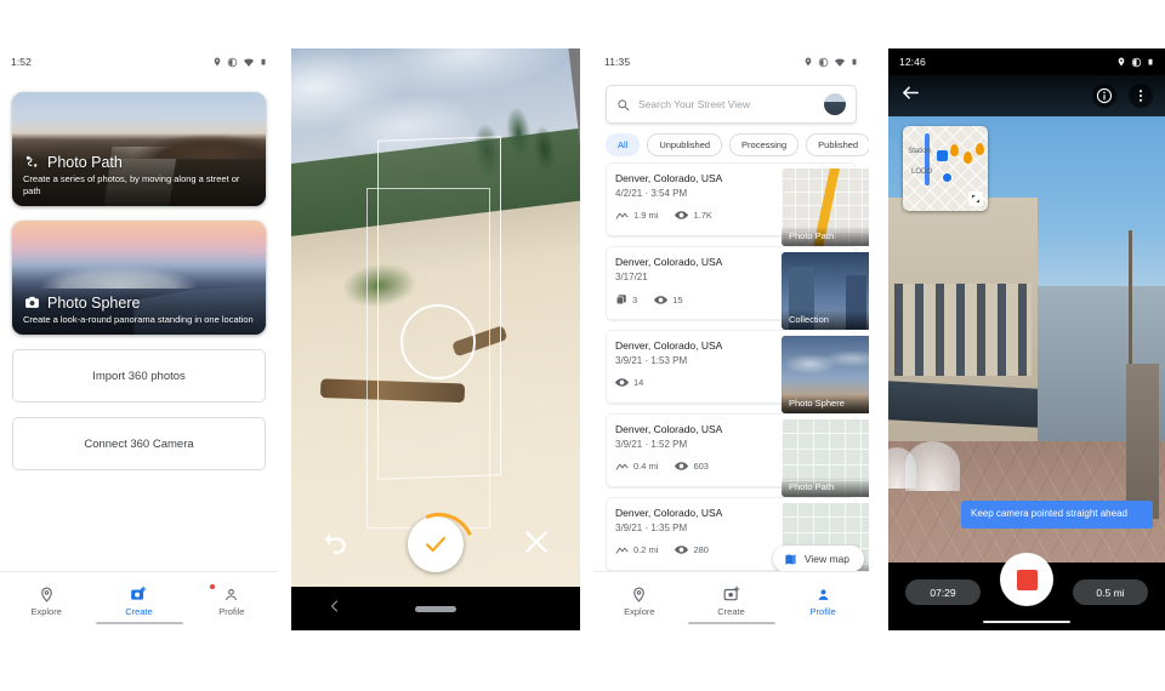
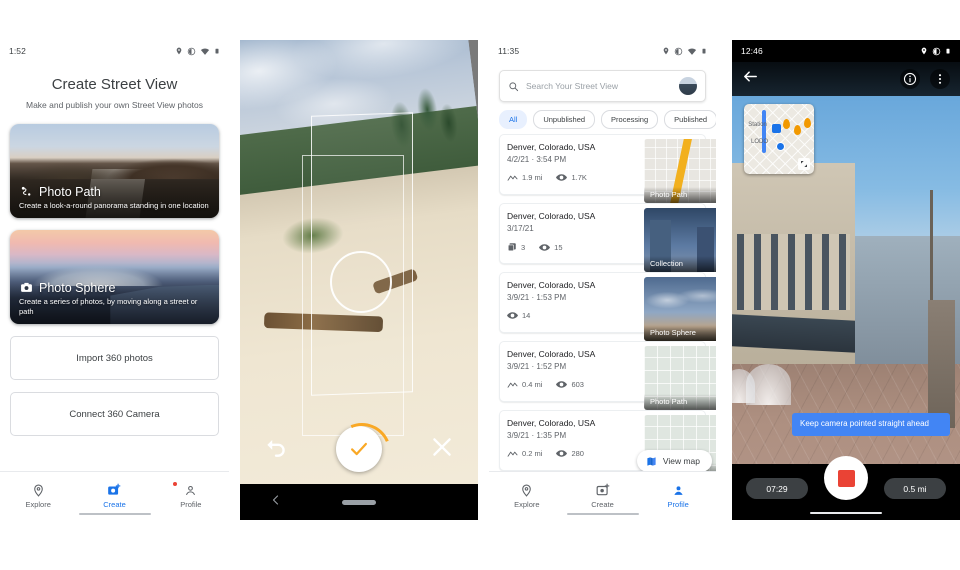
  1:52
+ Create Street View
+ Make and publish your own Street View photos
  Photo Path
- Create a series of photos, by moving along a street or path
+ Create a look-a-round panorama standing in one location
  Photo Sphere
- Create a look-a-round panorama standing in one location
+ Create a series of photos, by moving along a street or path
  Import 360 photos
  Connect 360 Camera
  Explore
  Create
  Profile
  11:35
  Search Your Street View
  All
  Unpublished
  Processing
  Published
  Denver, Colorado, USA
  4/2/21 · 3:54 PM
  1.9 mi
  1.7K
  Photo Path
  Denver, Colorado, USA
  3/17/21
  3
  15
  Collection
  Denver, Colorado, USA
  3/9/21 · 1:53 PM
  14
  Photo Sphere
  Denver, Colorado, USA
  3/9/21 · 1:52 PM
  0.4 mi
  603
  Photo Path
  Denver, Colorado, USA
  3/9/21 · 1:35 PM
  0.2 mi
  280
  View map
  Explore
  Create
  Profile
  12:46
  Keep camera pointed straight ahead
  07:29
  0.5 mi
